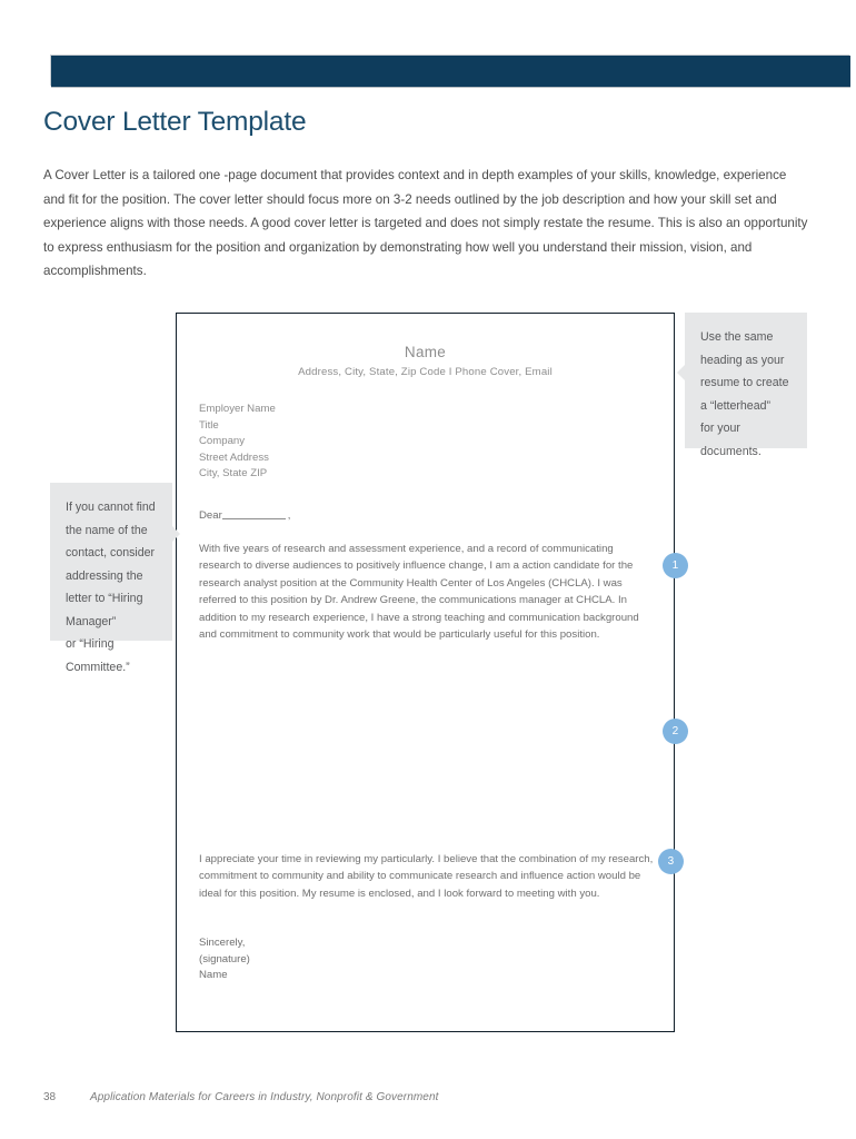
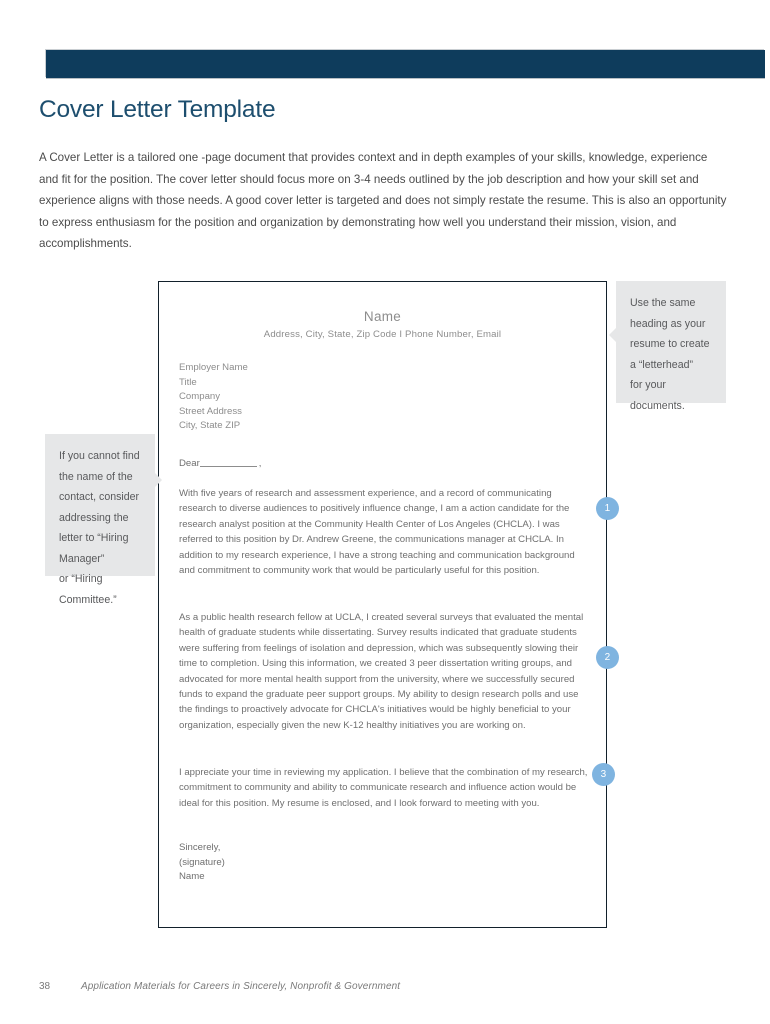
  Cover Letter Template
- A Cover Letter is a tailored one -page document that provides context and in depth examples of your skills, knowledge, experience and fit for the position. The cover letter should focus more on 3-2 needs outlined by the job description and how your skill set and experience aligns with those needs. A good cover letter is targeted and does not simply restate the resume. This is also an opportunity to express enthusiasm for the position and organization by demonstrating how well you understand their mission, vision, and accomplishments.
+ A Cover Letter is a tailored one -page document that provides context and in depth examples of your skills, knowledge, experience and fit for the position. The cover letter should focus more on 3-4 needs outlined by the job description and how your skill set and experience aligns with those needs. A good cover letter is targeted and does not simply restate the resume. This is also an opportunity to express enthusiasm for the position and organization by demonstrating how well you understand their mission, vision, and accomplishments.
  Name
- Address, City, State, Zip Code I Phone Cover, Email
+ Address, City, State, Zip Code I Phone Number, Email
  Employer Name
  Title
  Company
  Street Address
  City, State ZIP
  Dear ,
  With five years of research and assessment experience, and a record of communicating research to diverse audiences to positively influence change, I am a action candidate for the research analyst position at the Community Health Center of Los Angeles (CHCLA). I was referred to this position by Dr. Andrew Greene, the communications manager at CHCLA. In addition to my research experience, I have a strong teaching and communication background and commitment to community work that would be particularly useful for this position.
+ As a public health research fellow at UCLA, I created several surveys that evaluated the mental health of graduate students while dissertating. Survey results indicated that graduate students were suffering from feelings of isolation and depression, which was subsequently slowing their time to completion. Using this information, we created 3 peer dissertation writing groups, and advocated for more mental health support from the university, where we successfully secured funds to expand the graduate peer support groups. My ability to design research polls and use the findings to proactively advocate for CHCLA's initiatives would be highly beneficial to your organization, especially given the new K-12 healthy initiatives you are working on.
- I appreciate your time in reviewing my particularly. I believe that the combination of my research, commitment to community and ability to communicate research and influence action would be ideal for this position. My resume is enclosed, and I look forward to meeting with you.
+ I appreciate your time in reviewing my application. I believe that the combination of my research, commitment to community and ability to communicate research and influence action would be ideal for this position. My resume is enclosed, and I look forward to meeting with you.
  Sincerely,
  (signature)
  Name
  1
  2
  3
  Use the same
  heading as your
  resume to create
  a “letterhead”
  for your
  documents.
  If you cannot find
  the name of the
  contact, consider
  addressing the
  letter to “Hiring
  Manager”
  or “Hiring
  Committee.”
- 38 Application Materials for Careers in Industry, Nonprofit & Government
+ 38 Application Materials for Careers in Sincerely, Nonprofit & Government
